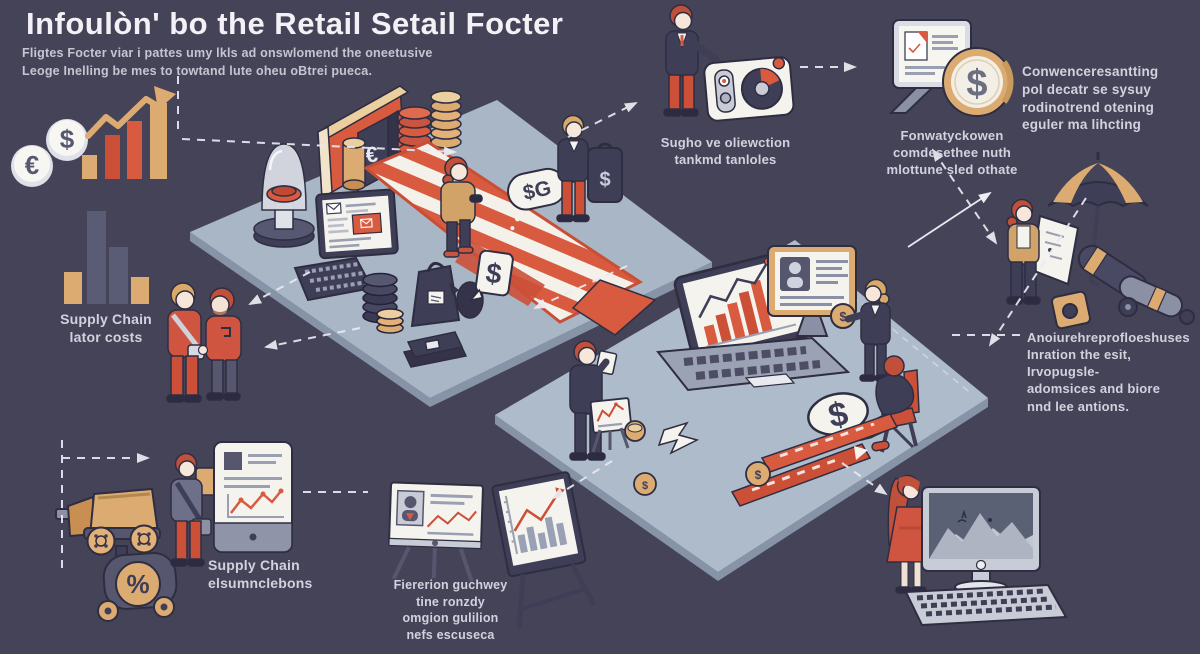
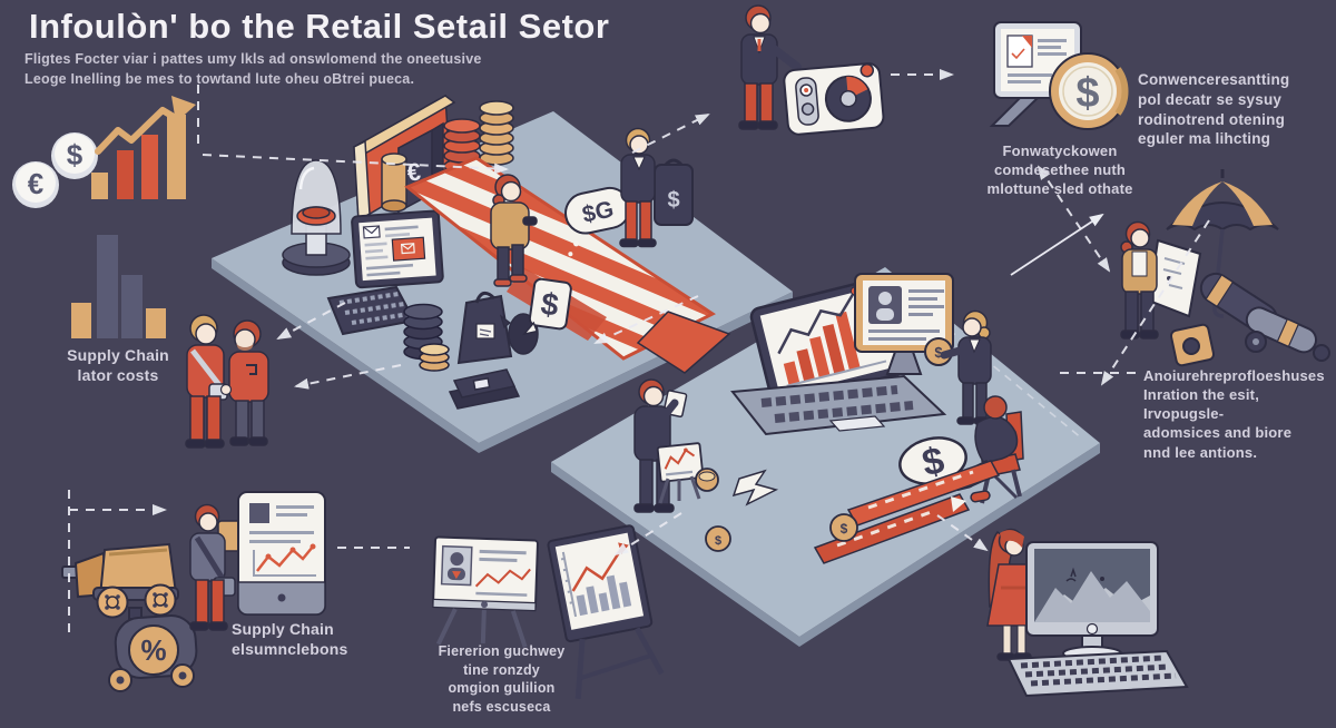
  €
  $
  $
  $
  $
  $
  $
  %
- Infoulòn' bo the Retail Setail Focter
+ Infoulòn' bo the Retail Setail Setor
  Fligtes Focter viar i pattes umy lkls ad onswlomend the oneetusive
  Leoge Inelling be mes to towtand lute oheu oBtrei pueca.
  Supply Chain
  lator costs
- Sugho ve oliewction
- tankmd tanloles
  Fonwatyckowen
  comdesethee nuth
  mlottune sled othate
  Conwenceresantting
  pol decatr se sysuy
  rodinotrend otening
  eguler ma lihcting
  Anoiurehreprofloeshuses
  Inration the esit, Irvopugsle-
  adomsices and biore
  nnd lee antions.
  Supply Chain
  elsumnclebons
  Fiererion guchwey
  tine ronzdy
  omgion gulilion
  nefs escuseca
